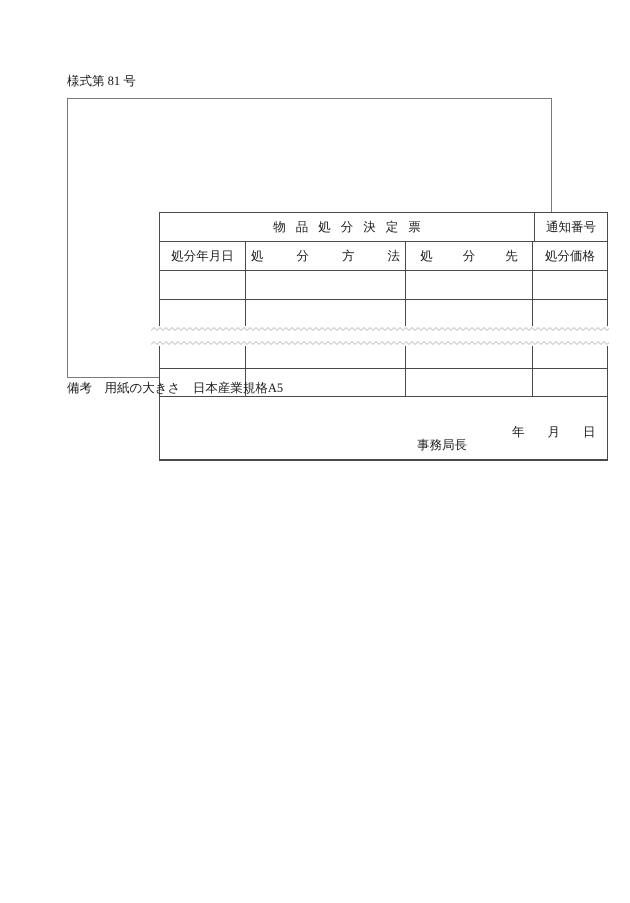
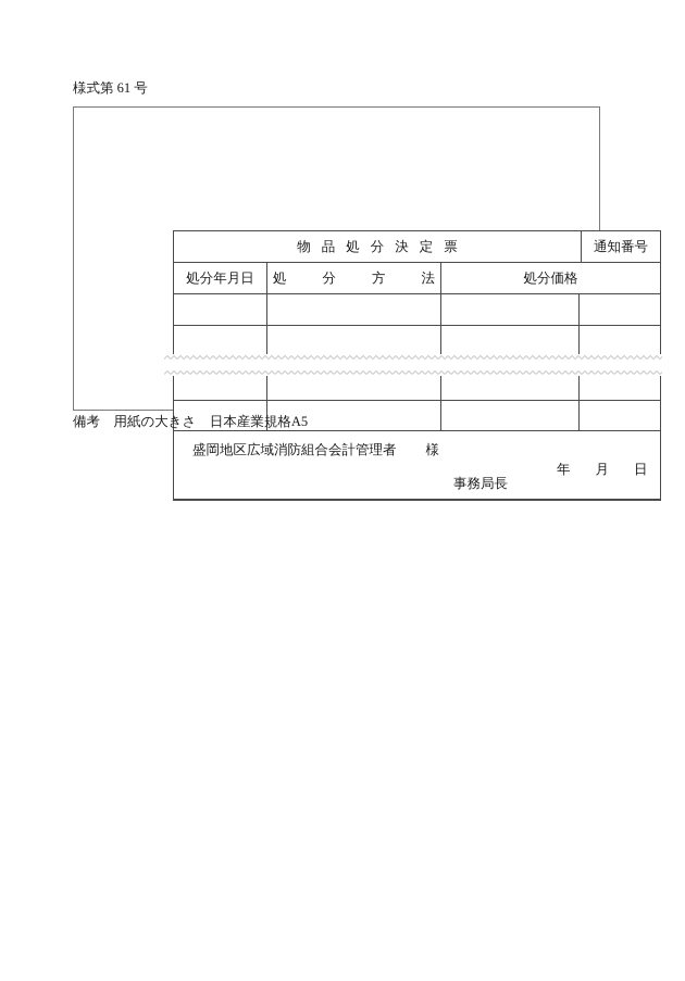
- 様式第 81 号
+ 様式第 61 号
  物品処分決定票
  通知番号
  処分年月日
  処分方
- 処分先
  処分価格
+ 盛岡地区広域消防組合会計管理者 様
  年月日
  事務局長
  備考 用紙の大きさ 日本産業規格A5
